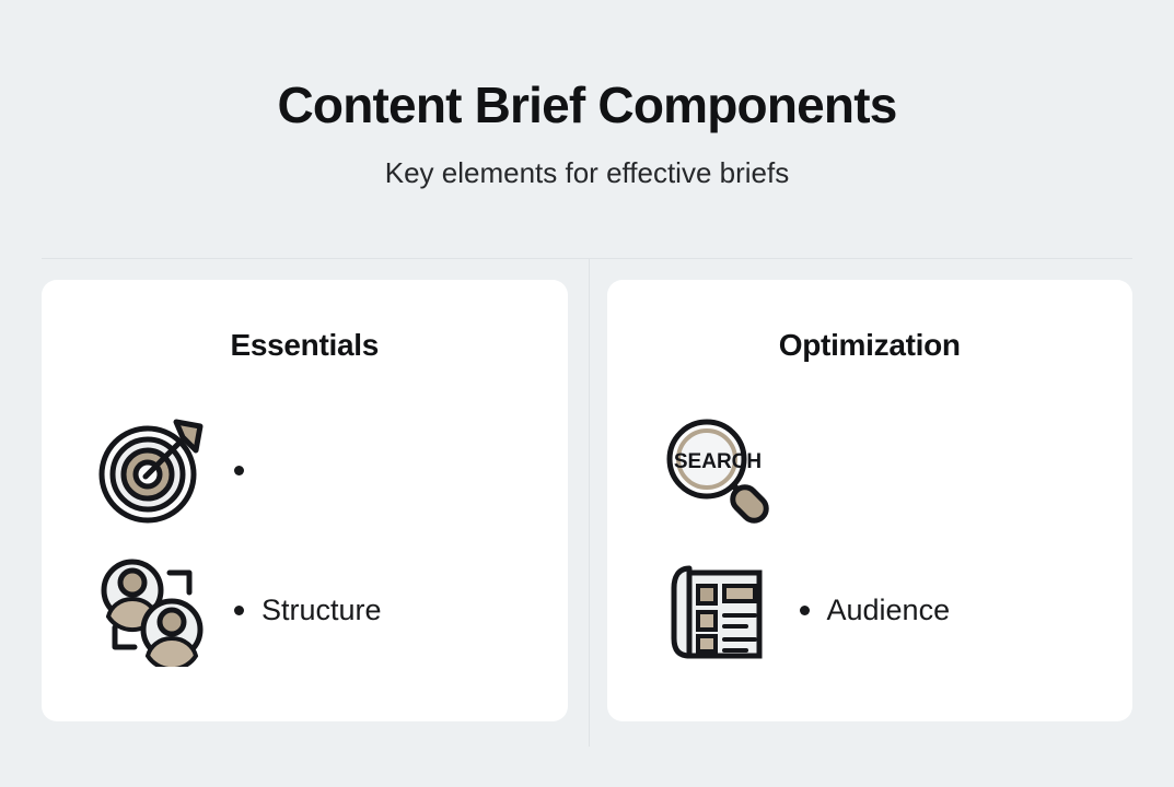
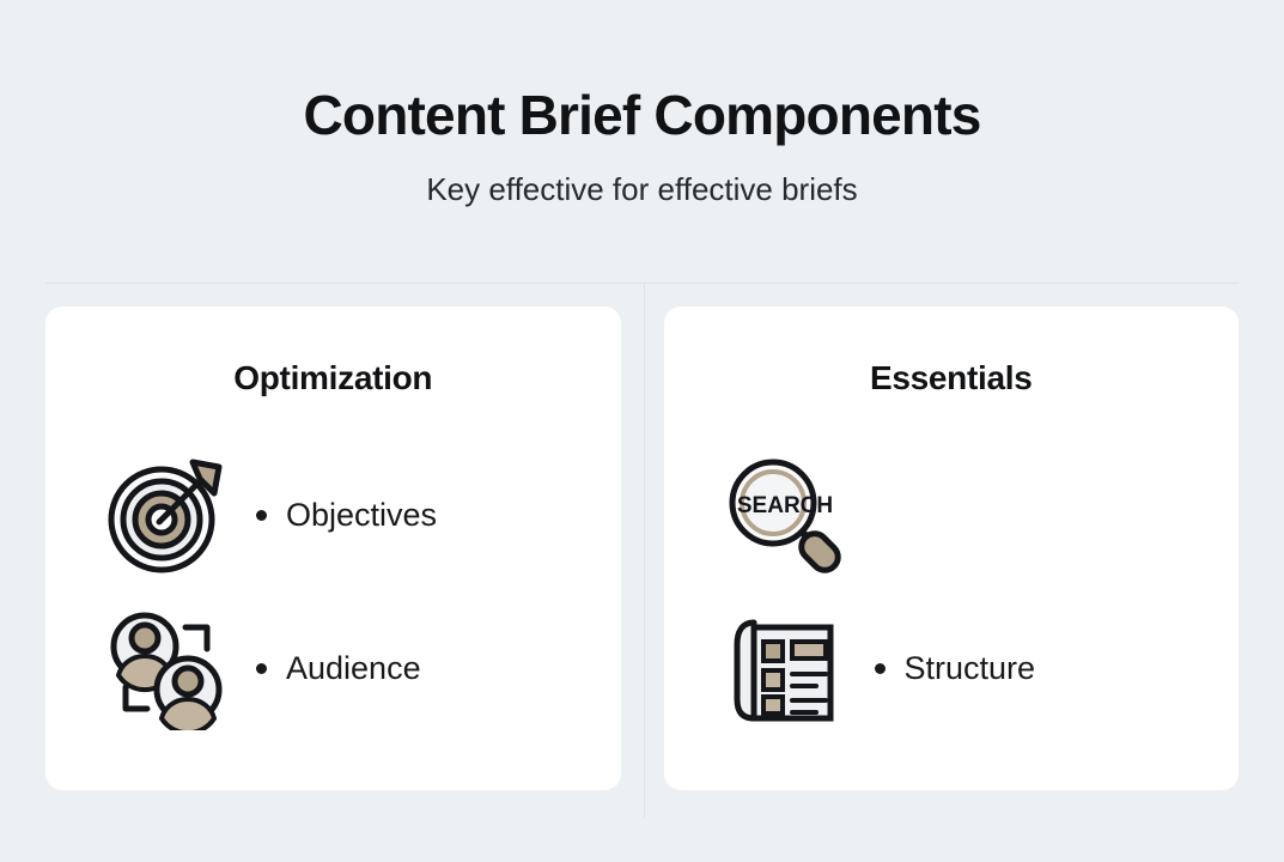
  Content Brief Components
- Key elements for effective briefs
+ Key effective for effective briefs
- Essentials
+ Optimization
+ Objectives
- Structure
+ Audience
- Optimization
+ Essentials
  SEARCH
- Audience
+ Structure
